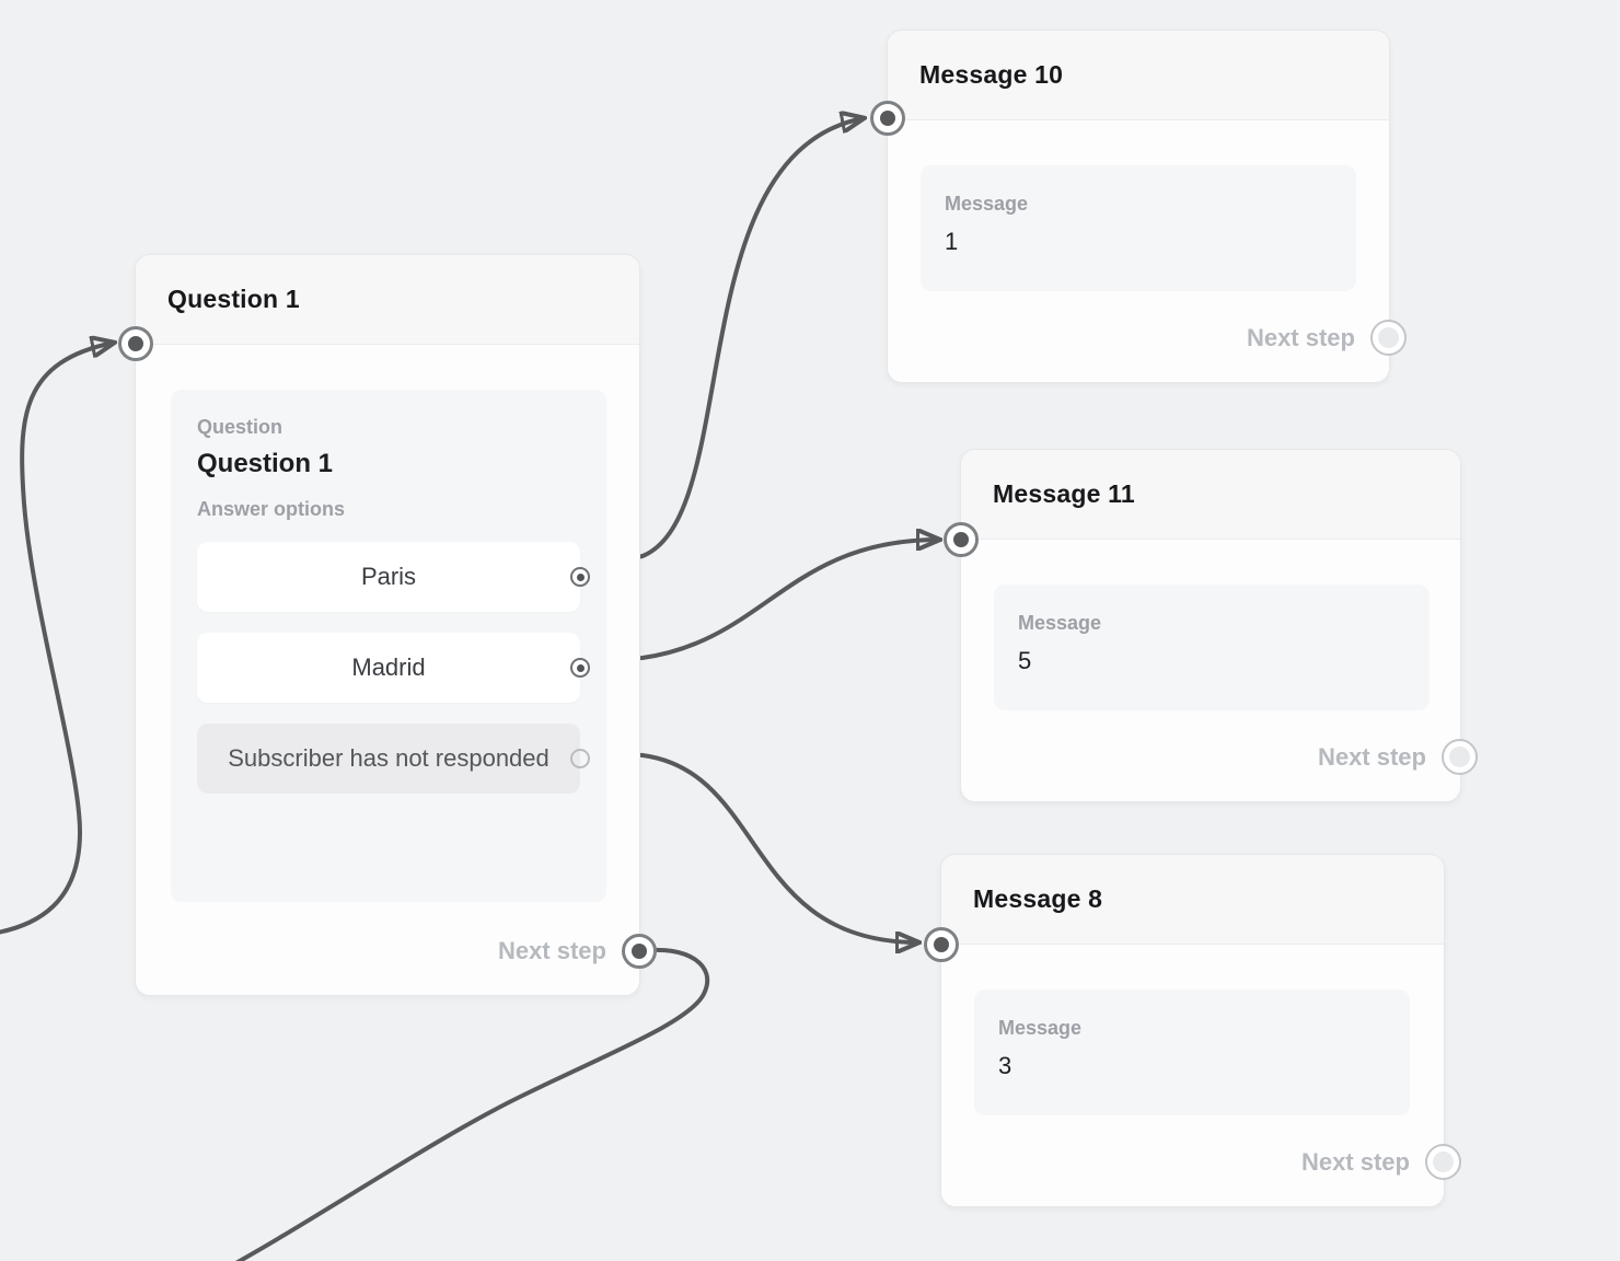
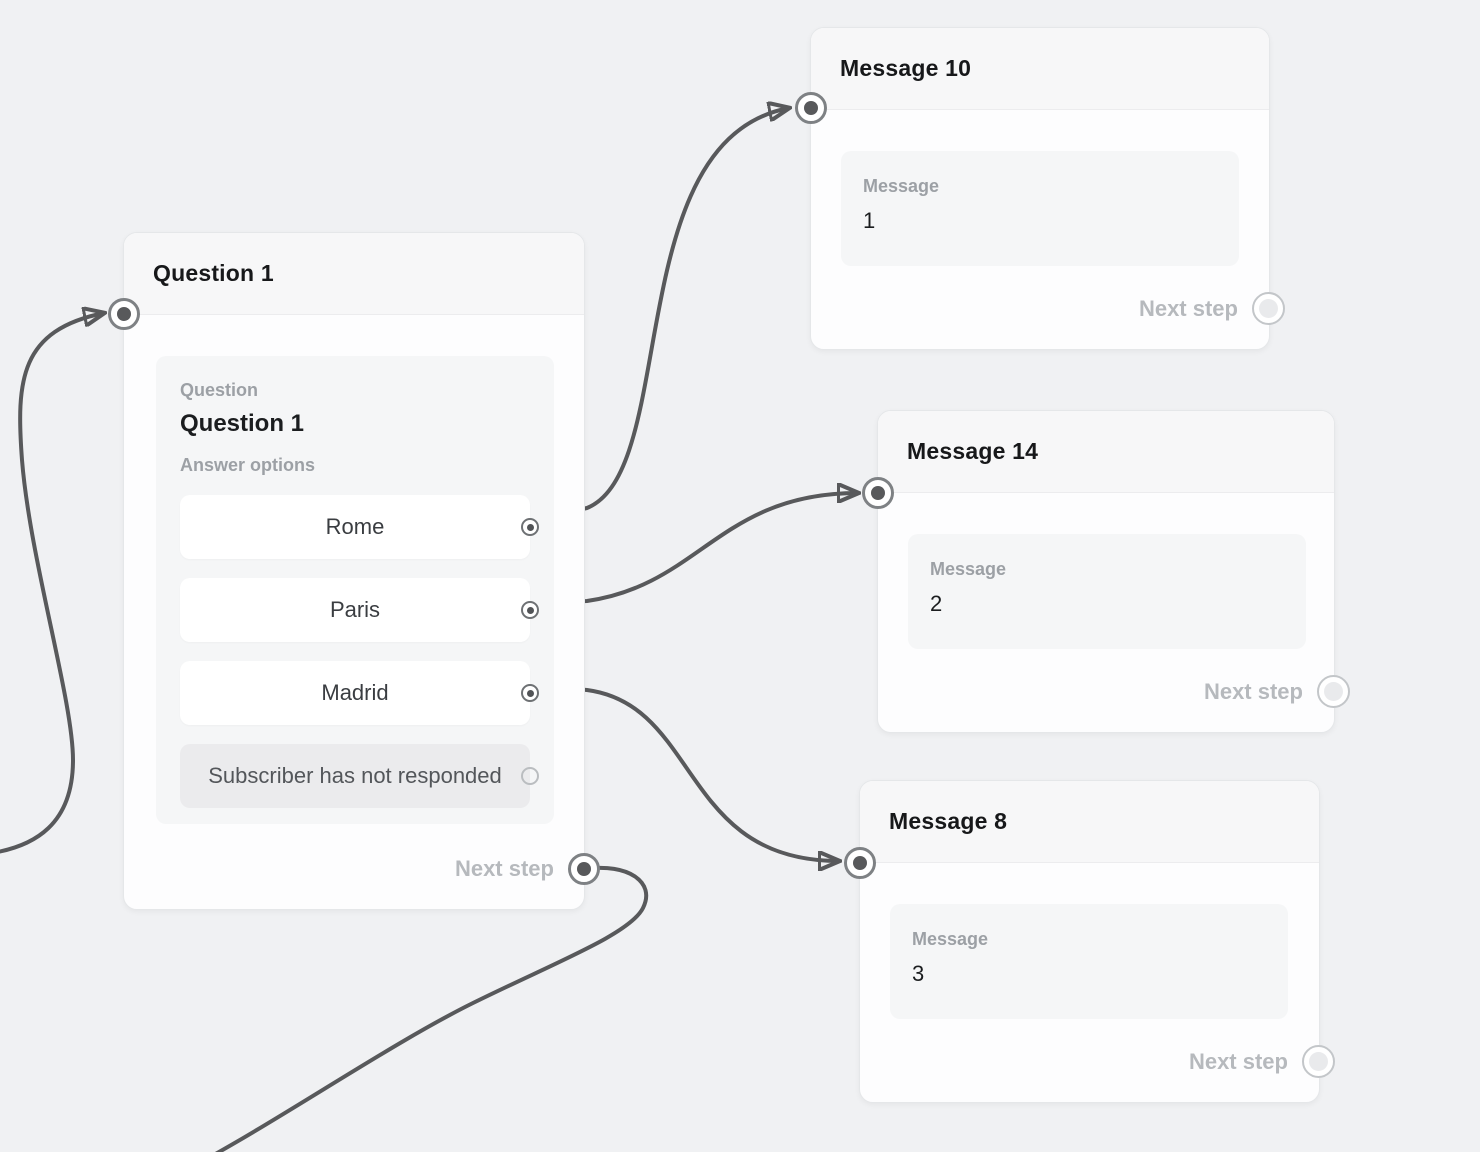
  Question 1
  Question
  Question 1
  Answer options
+ Rome
  Paris
  Madrid
  Subscriber has not responded
  Next step
  Message 10
  Message
  1
  Next step
- Message 11
+ Message 14
  Message
- 5
+ 2
  Next step
  Message 8
  Message
  3
  Next step
